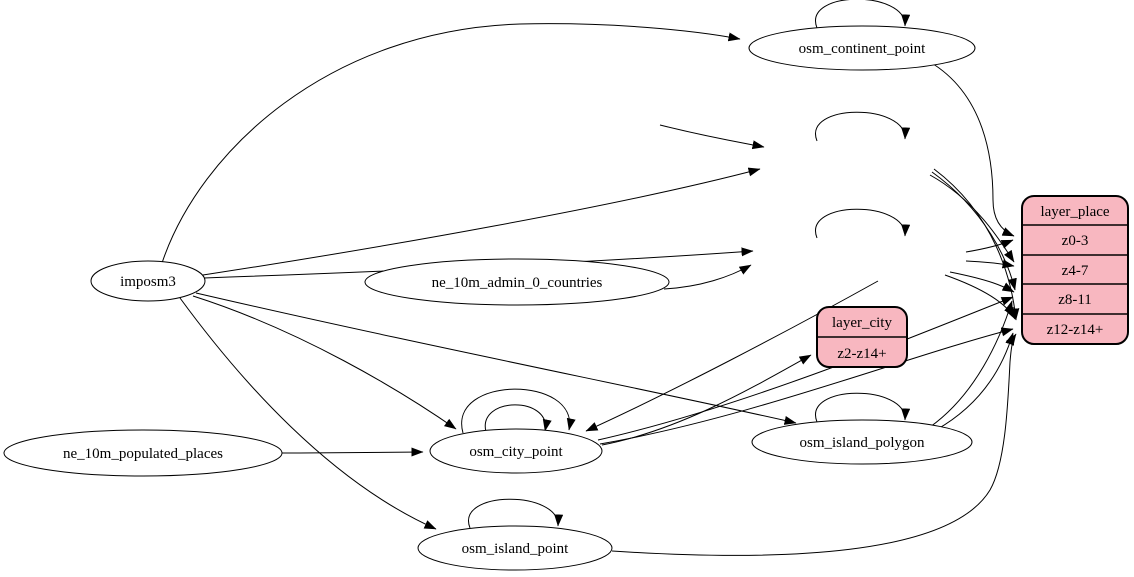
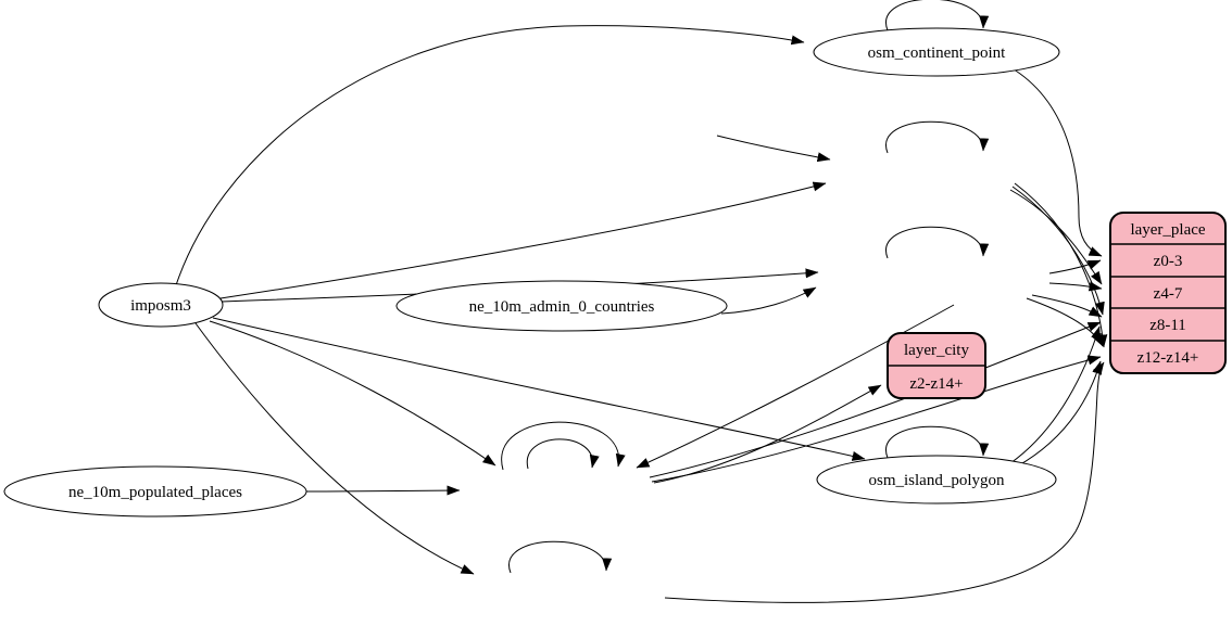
  imposm3
  ne_10m_admin_0_countries
  ne_10m_populated_places
  osm_continent_point
  osm_island_polygon
- osm_city_point
- osm_island_point
  layer_city
  z2-z14+
  layer_place
  z0-3
  z4-7
  z8-11
  z12-z14+
